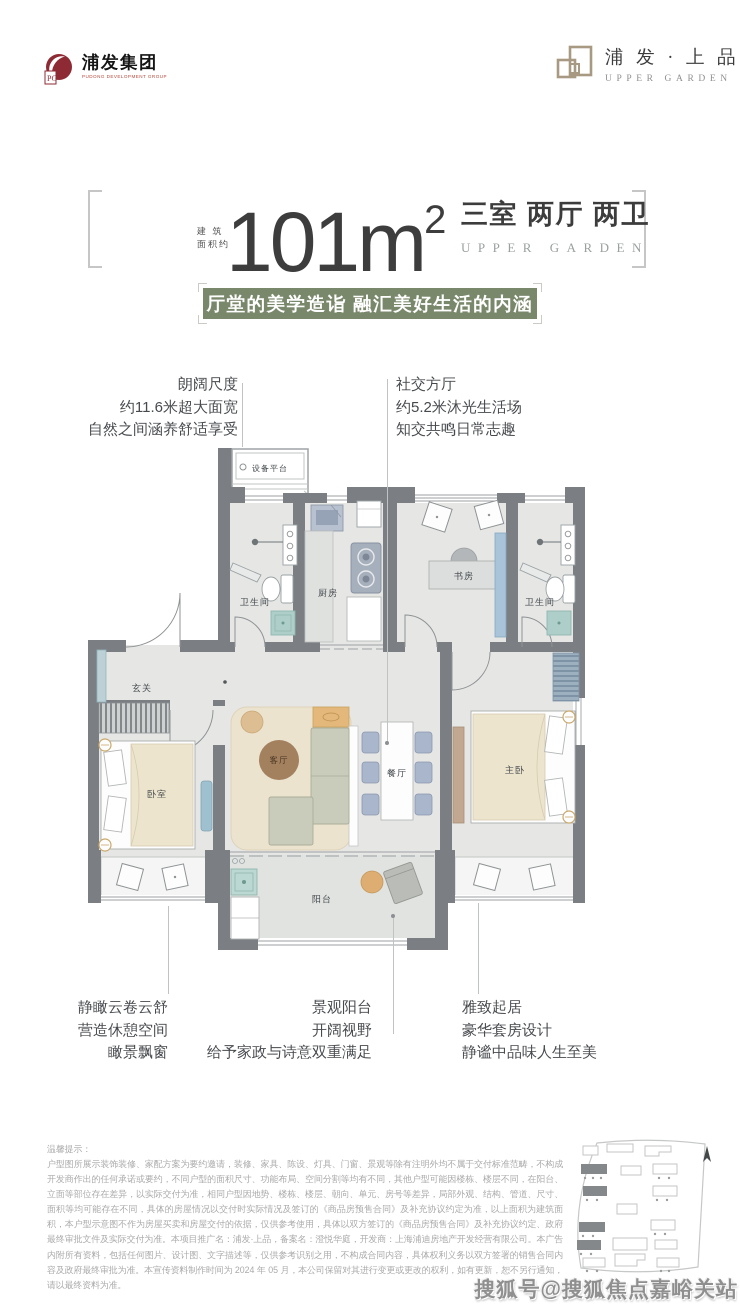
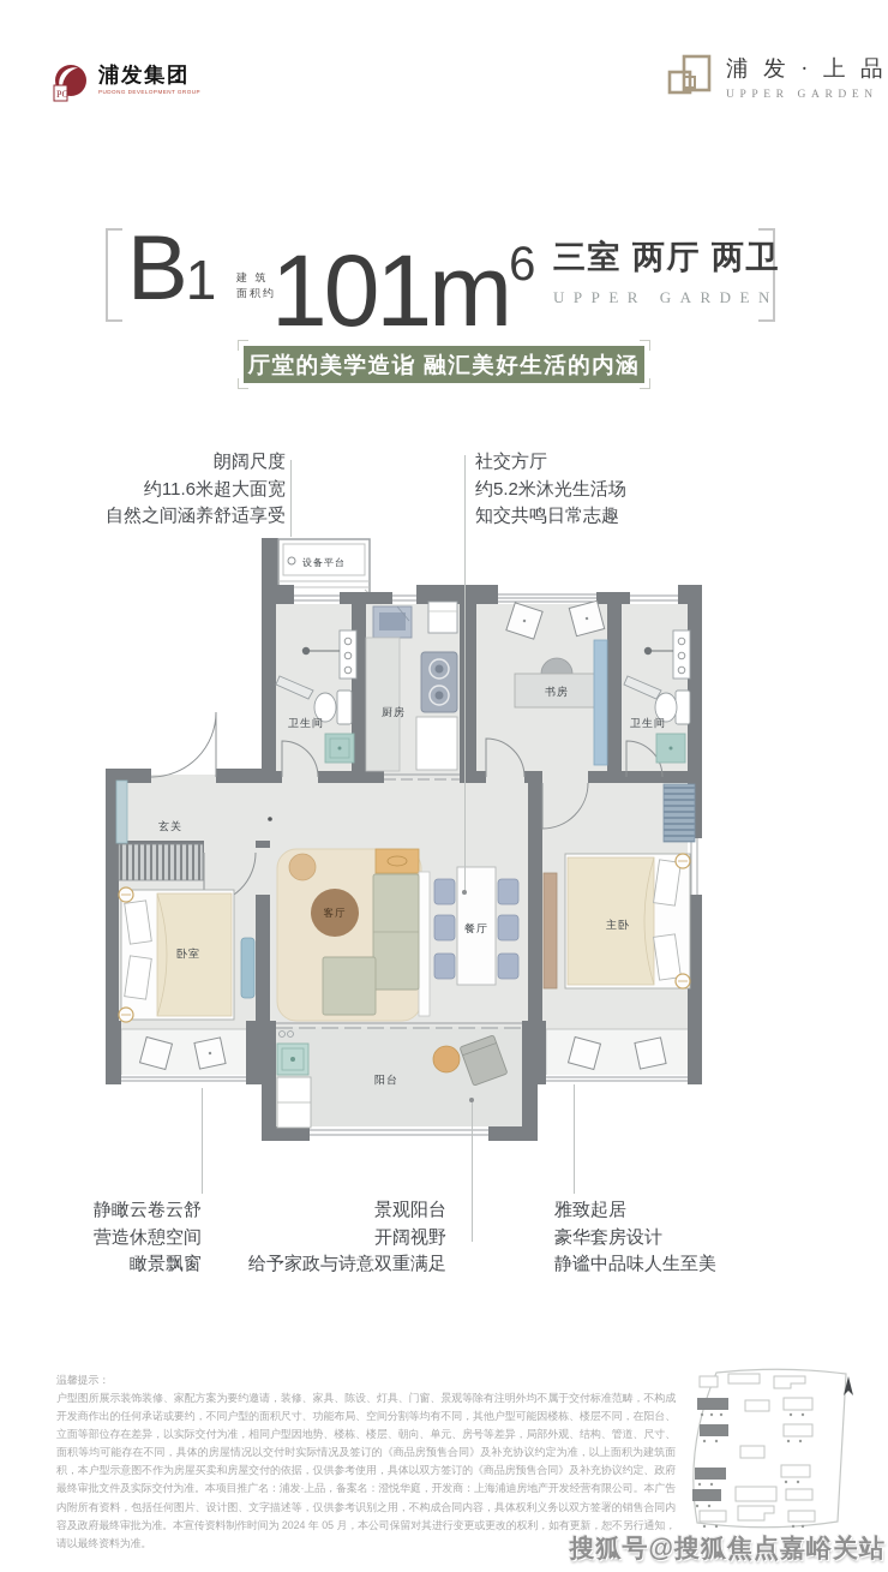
  PG
  浦发集团
  浦 发 · 上 品
  UPPER GARDEN
+ B1
  建 筑
  面积约
- 101m2
+ 101m6
  三室 两厅 两卫
  UPPER GARDEN
  厅堂的美学造诣 融汇美好生活的内涵
  朗阔尺度
  约11.6米超大面宽
  自然之间涵养舒适享受
  社交方厅
  约5.2米沐光生活场
  知交共鸣日常志趣
  静瞰云卷云舒
  营造休憩空间
  瞰景飘窗
  景观阳台
  开阔视野
  给予家政与诗意双重满足
  雅致起居
  豪华套房设计
  静谧中品味人生至美
  设备平台
  卫生间
  厨房
  书房
  卫生间
  玄关
  卧室
  客厅
  餐厅
  主卧
  阳台
  温馨提示：
  户型图所展示装饰装修、家配方案为要约邀请，装修、家具、陈设、灯具、门窗、景观等除有注明外均不属于交付标准范畴，不构成开发商作出的任何承诺或要约，不同户型的面积尺寸、功能布局、空间分割等均有不同，其他户型可能因楼栋、楼层不同，在阳台、立面等部位存在差异，以实际交付为准，相同户型因地势、楼栋、楼层、朝向、单元、房号等差异，局部外观、结构、管道、尺寸、面积等均可能存在不同，具体的房屋情况以交付时实际情况及签订的《商品房预售合同》及补充协议约定为准，以上面积为建筑面积，本户型示意图不作为房屋买卖和房屋交付的依据，仅供参考使用，具体以双方签订的《商品房预售合同》及补充协议约定、政府最终审批文件及实际交付为准。本项目推广名：浦发·上品，备案名：澄悦华庭，开发商：上海浦迪房地产开发经营有限公司。本广告内附所有资料，包括任何图片、设计图、文字描述等，仅供参考识别之用，不构成合同内容，具体权利义务以双方签署的销售合同内容及政府最终审批为准。本宣传资料制作时间为 2024 年 05 月，本公司保留对其进行变更或更改的权利，如有更新，恕不另行通知，请以最终资料为准。
  搜狐号@搜狐焦点嘉峪关站
